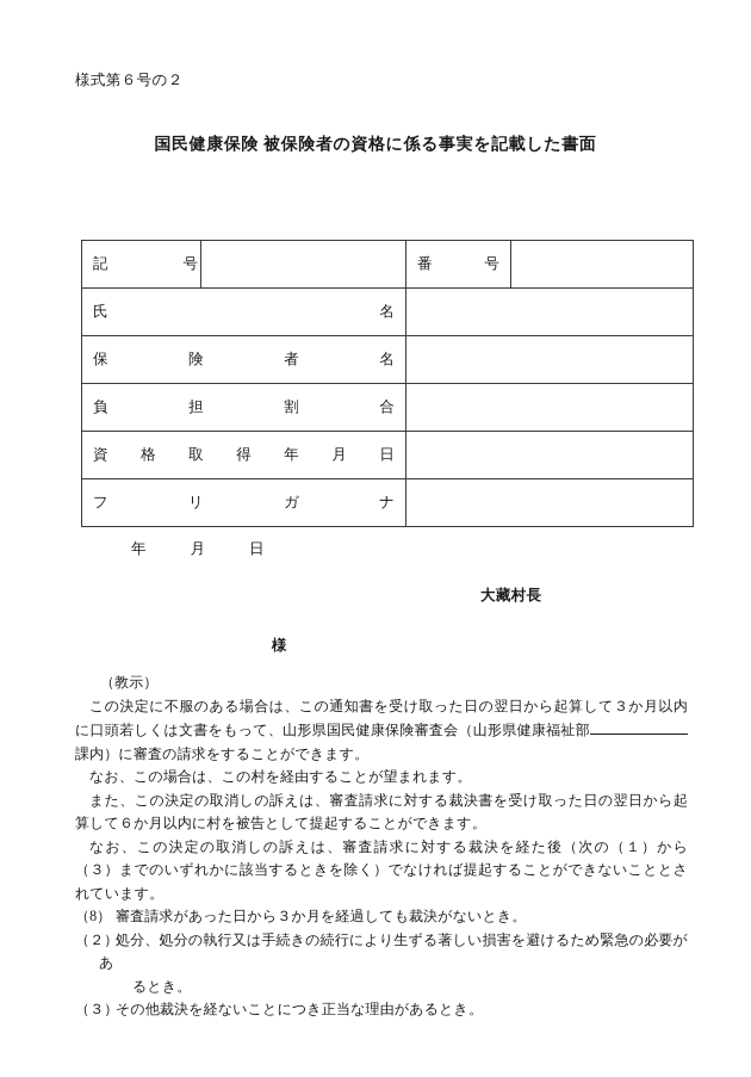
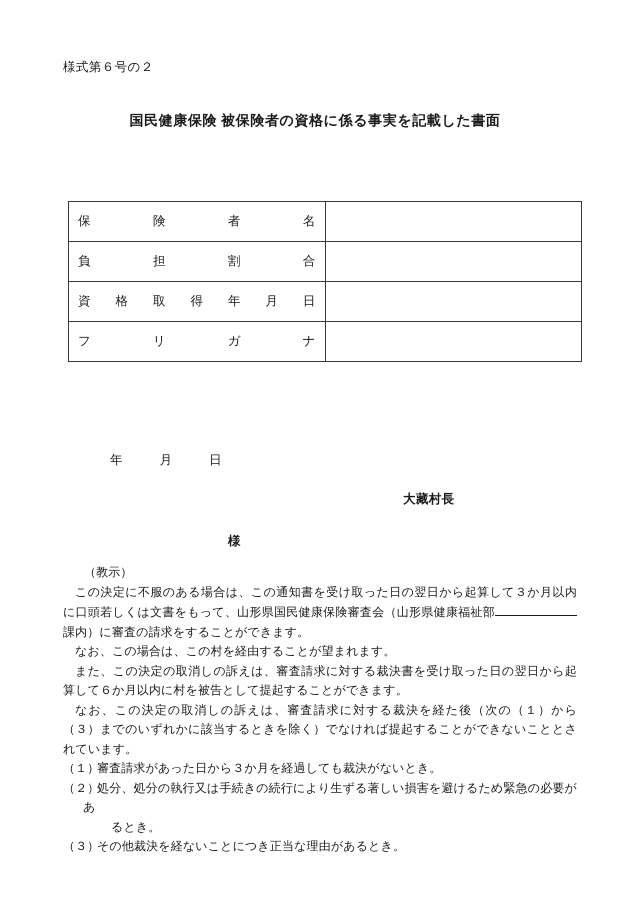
  様式第６号の２
  国民健康保険 被保険者の資格に係る事実を記載した書面
- 記 号		番 号
- 氏 名
  保 険 者 名
  負 担 割 合
  資 格 取 得 年 月 日
  フ リ ガ ナ
  年 月 日
  大藏村長
  様
  （教示）
  この決定に不服のある場合は、この通知書を受け取った日の翌日から起算して３か月以内に口頭若しくは文書をもって、山形県国民健康保険審査会（山形県健康福祉部課内）に審査の請求をすることができます。
  なお、この場合は、この村を経由することが望まれます。
  また、この決定の取消しの訴えは、審査請求に対する裁決書を受け取った日の翌日から起算して６か月以内に村を被告として提起することができます。
  なお、この決定の取消しの訴えは、審査請求に対する裁決を経た後（次の（１）から（３）までのいずれかに該当するときを除く）でなければ提起することができないこととされています。
- （8） 審査請求があった日から３か月を経過しても裁決がないとき。
+ （１）審査請求があった日から３か月を経過しても裁決がないとき。
  （２）処分、処分の執行又は手続きの続行により生ずる著しい損害を避けるため緊急の必要があ
  るとき。
  （３）その他裁決を経ないことにつき正当な理由があるとき。
